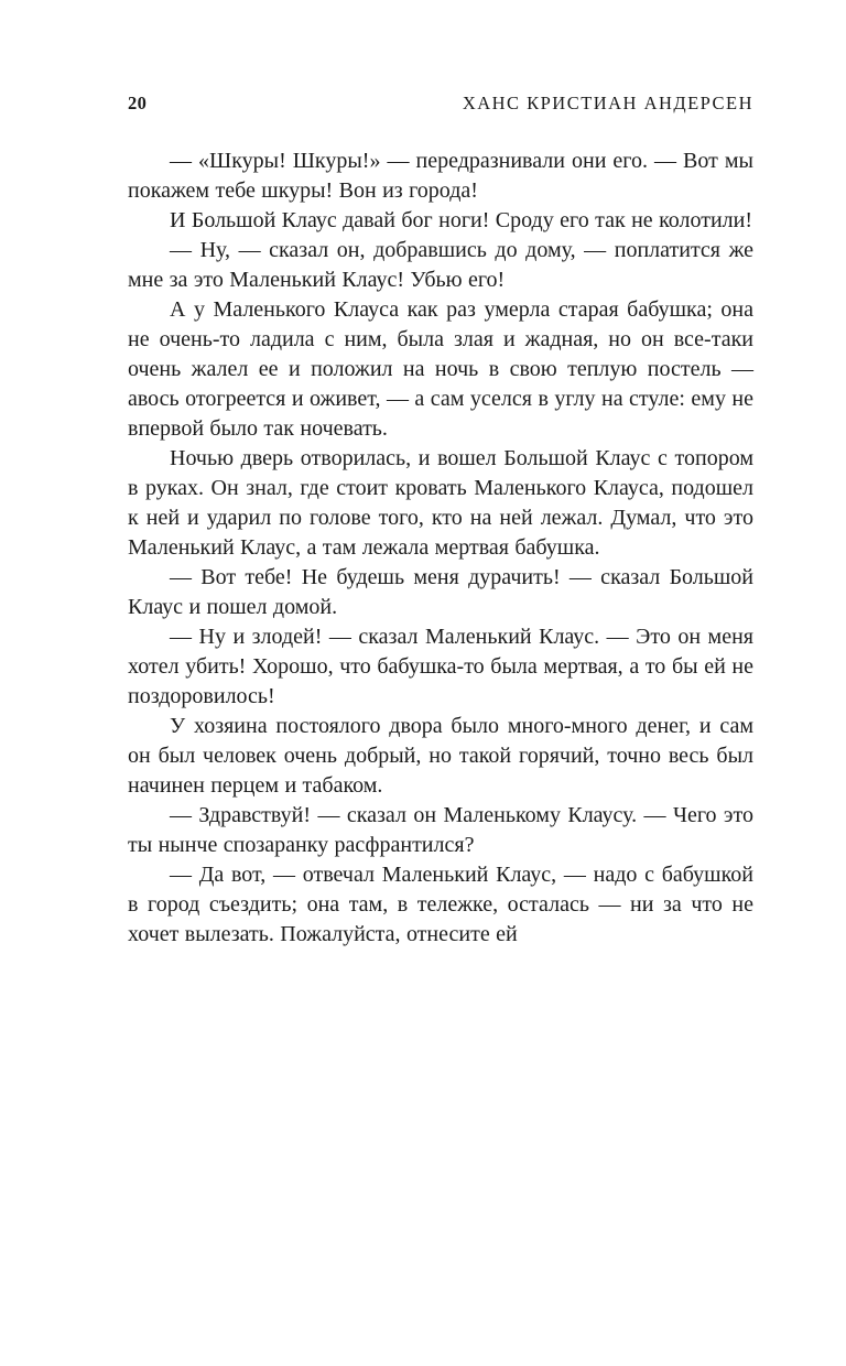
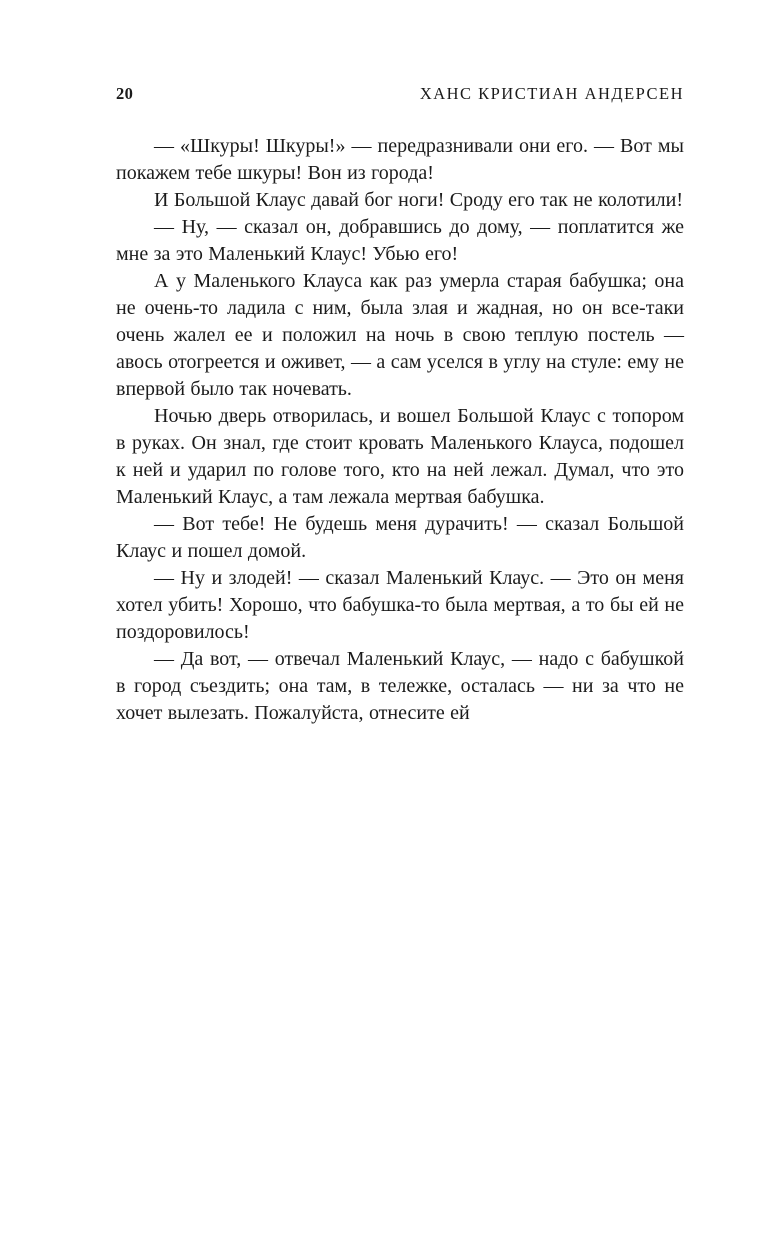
  20
  ХАНС КРИСТИАН АНДЕРСЕН
  — «Шкуры! Шкуры!» — передразнивали они его. — Вот мы покажем тебе шкуры! Вон из города!
  И Большой Клаус давай бог ноги! Сроду его так не колотили!
  — Ну, — сказал он, добравшись до дому, — поплатится же мне за это Маленький Клаус! Убью его!
  А у Маленького Клауса как раз умерла старая бабушка; она не очень-то ладила с ним, была злая и жадная, но он все-таки очень жалел ее и положил на ночь в свою теплую постель — авось отогреется и оживет, — а сам уселся в углу на стуле: ему не впервой было так ночевать.
  Ночью дверь отворилась, и вошел Большой Клаус с топором в руках. Он знал, где стоит кровать Маленького Клауса, подошел к ней и ударил по голове того, кто на ней лежал. Думал, что это Маленький Клаус, а там лежала мертвая бабушка.
  — Вот тебе! Не будешь меня дурачить! — сказал Большой Клаус и пошел домой.
  — Ну и злодей! — сказал Маленький Клаус. — Это он меня хотел убить! Хорошо, что бабушка-то была мертвая, а то бы ей не поздоровилось!
- У хозяина постоялого двора было много-много денег, и сам он был человек очень добрый, но такой горячий, точно весь был начинен перцем и табаком.
- — Здравствуй! — сказал он Маленькому Клаусу. — Чего это ты нынче спозаранку расфрантился?
  — Да вот, — отвечал Маленький Клаус, — надо с бабушкой в город съездить; она там, в тележке, осталась — ни за что не хочет вылезать. Пожалуйста, отнесите ей
